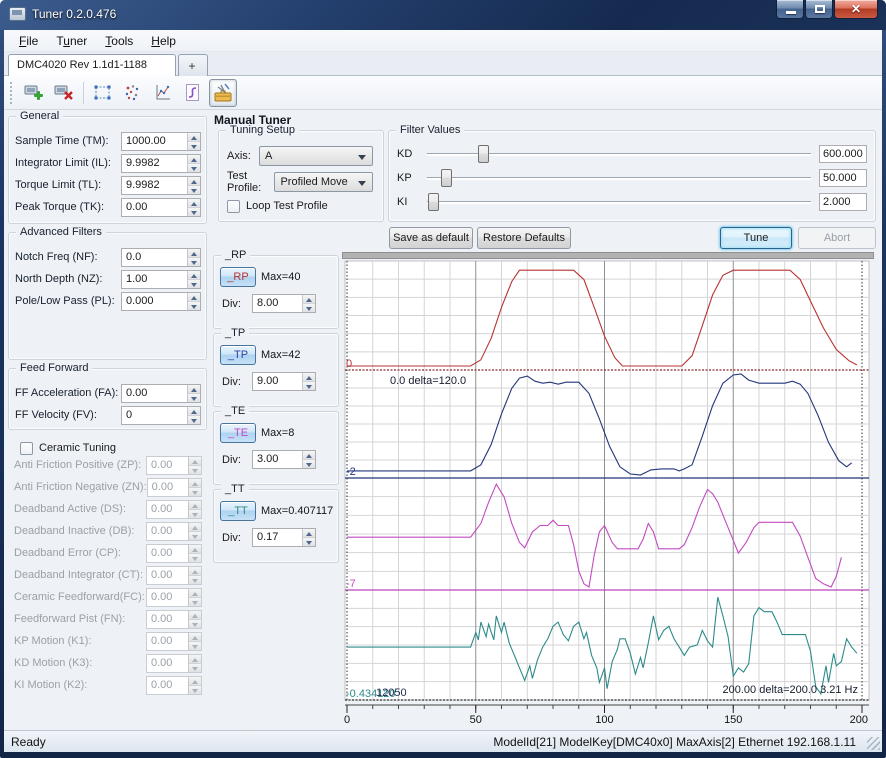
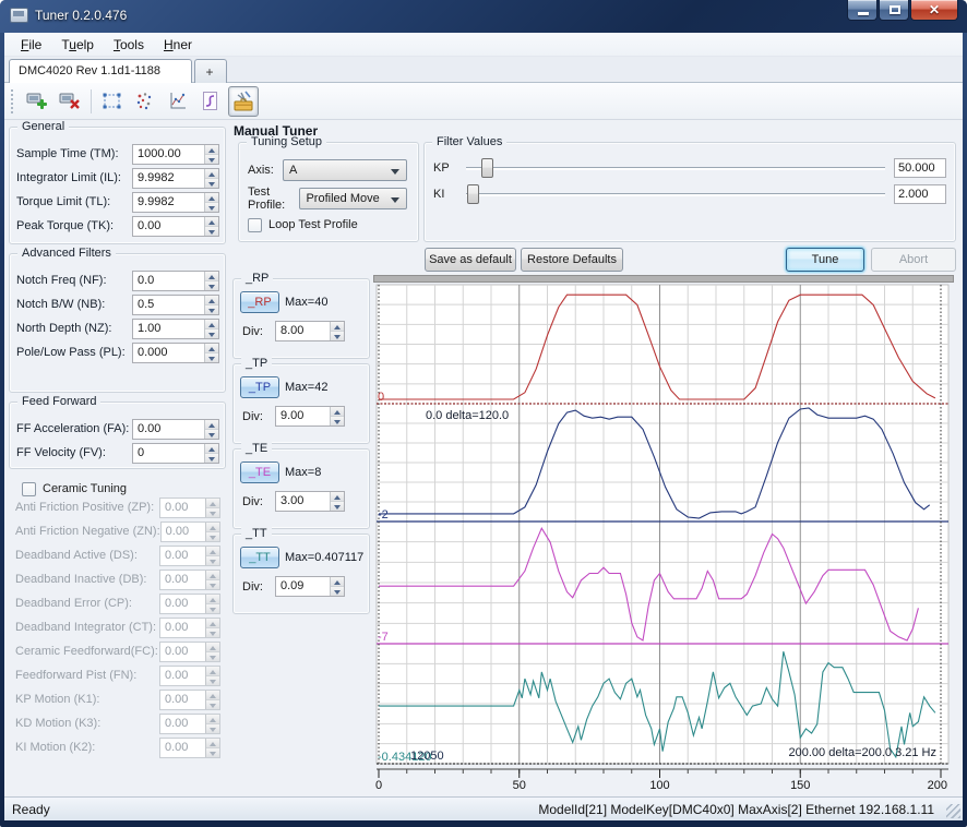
  Tuner 0.2.0.476
  ✕
  File
- Tuner
+ Tuelp
  Tools
- Help
+ Hner
  DMC4020 Rev 1.1d1-1188
  +
  General
  Sample Time (TM):
  1000.00
  Integrator Limit (IL):
  9.9982
  Torque Limit (TL):
  9.9982
  Peak Torque (TK):
  0.00
  Advanced Filters
  Notch Freq (NF):
  0.0
+ Notch B/W (NB):
+ 0.5
  North Depth (NZ):
  1.00
  Pole/Low Pass (PL):
  0.000
  Feed Forward
  FF Acceleration (FA):
  0.00
  FF Velocity (FV):
  0
  Ceramic Tuning
  Anti Friction Positive (ZP):
  0.00
  Anti Friction Negative (ZN):
  0.00
  Deadband Active (DS):
  0.00
  Deadband Inactive (DB):
  0.00
  Deadband Error (CP):
  0.00
  Deadband Integrator (CT):
  0.00
  Ceramic Feedforward(FC):
  0.00
  Feedforward Pist (FN):
  0.00
  KP Motion (K1):
  0.00
  KD Motion (K3):
  0.00
  KI Motion (K2):
  0.00
  Manual Tuner
  Tuning Setup
  Axis:
  A
  Test Profile:
  Profiled Move
  Loop Test Profile
  Filter Values
- KD
- 600.000
  KP
  50.000
  KI
  2.000
  Save as default
  Restore Defaults
  Tune
  Abort
  _RP
  _RP
  Max=40
  Div:
  8.00
  _TP
  _TP
  Max=42
  Div:
  9.00
  _TE
  _TE
  Max=8
  Div:
  3.00
  _TT
  _TT
  Max=0.407117
  Div:
- 0.17
+ 0.09
  0
  -2
  -7
  -0.434120
  0.0 delta=120.0
  12050
  200.00 delta=200.0 3.21 Hz
  0
  50
  100
  150
  200
  Ready
  ModelId[21] ModelKey[DMC40x0] MaxAxis[2] Ethernet 192.168.1.11
